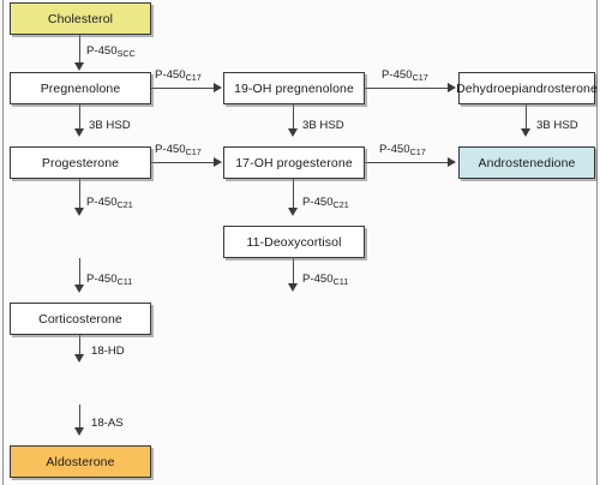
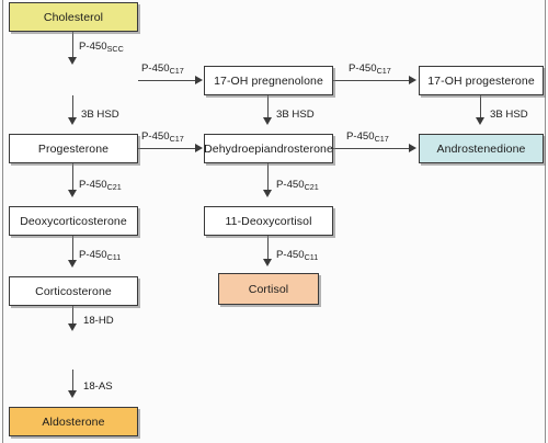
  Cholesterol
- Pregnenolone
  Progesterone
+ Deoxycorticosterone
  Corticosterone
  Aldosterone
- 19-OH pregnenolone
+ 17-OH pregnenolone
- 17-OH progesterone
+ Dehydroepiandrosterone
  11-Deoxycortisol
+ Cortisol
- Dehydroepiandrosterone
+ 17-OH progesterone
  Androstenedione
  P-450SCC
  3B HSD
  P-450C21
  P-450C11
  18-HD
  18-AS
  P-450C17
  P-450C17
  P-450C17
  P-450C17
  3B HSD
  3B HSD
  P-450C21
  P-450C11
